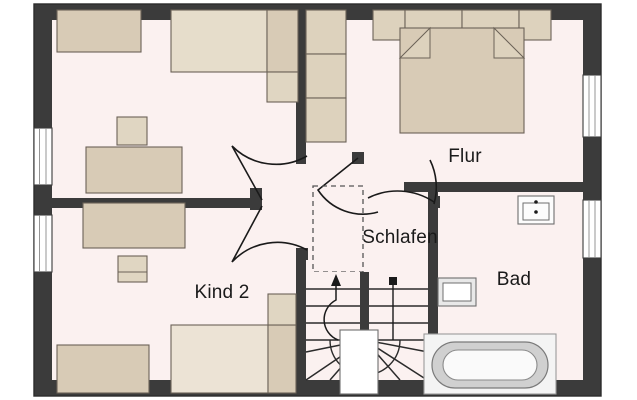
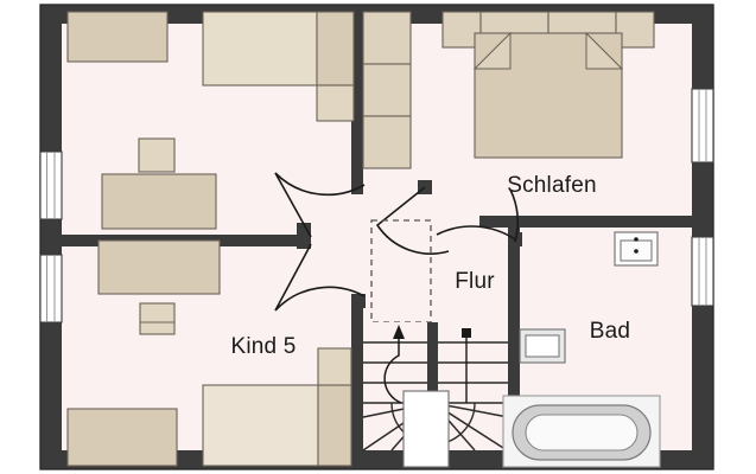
- Flur
+ Schlafen
- Kind 2
+ Kind 5
- Schlafen
+ Flur
  Bad
